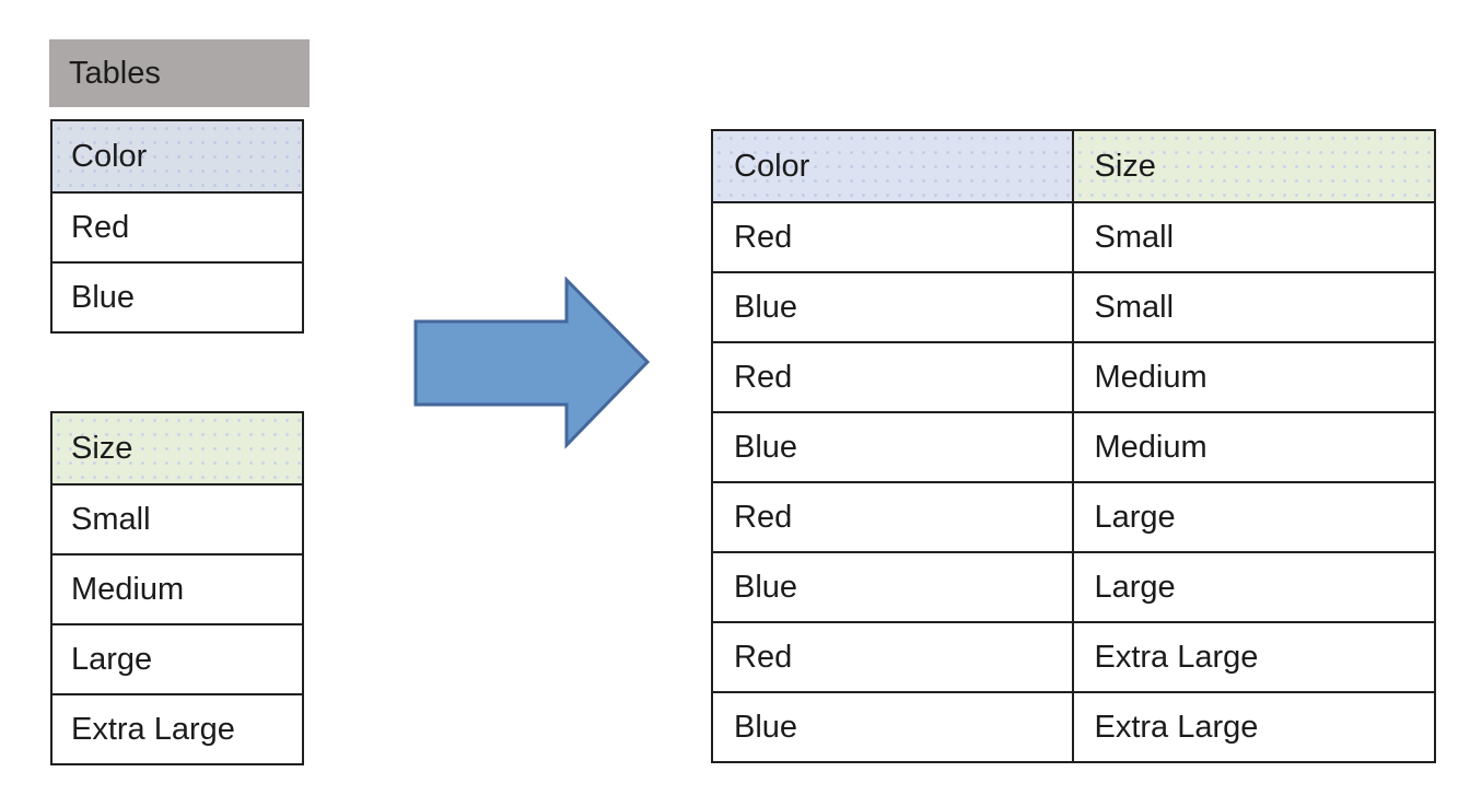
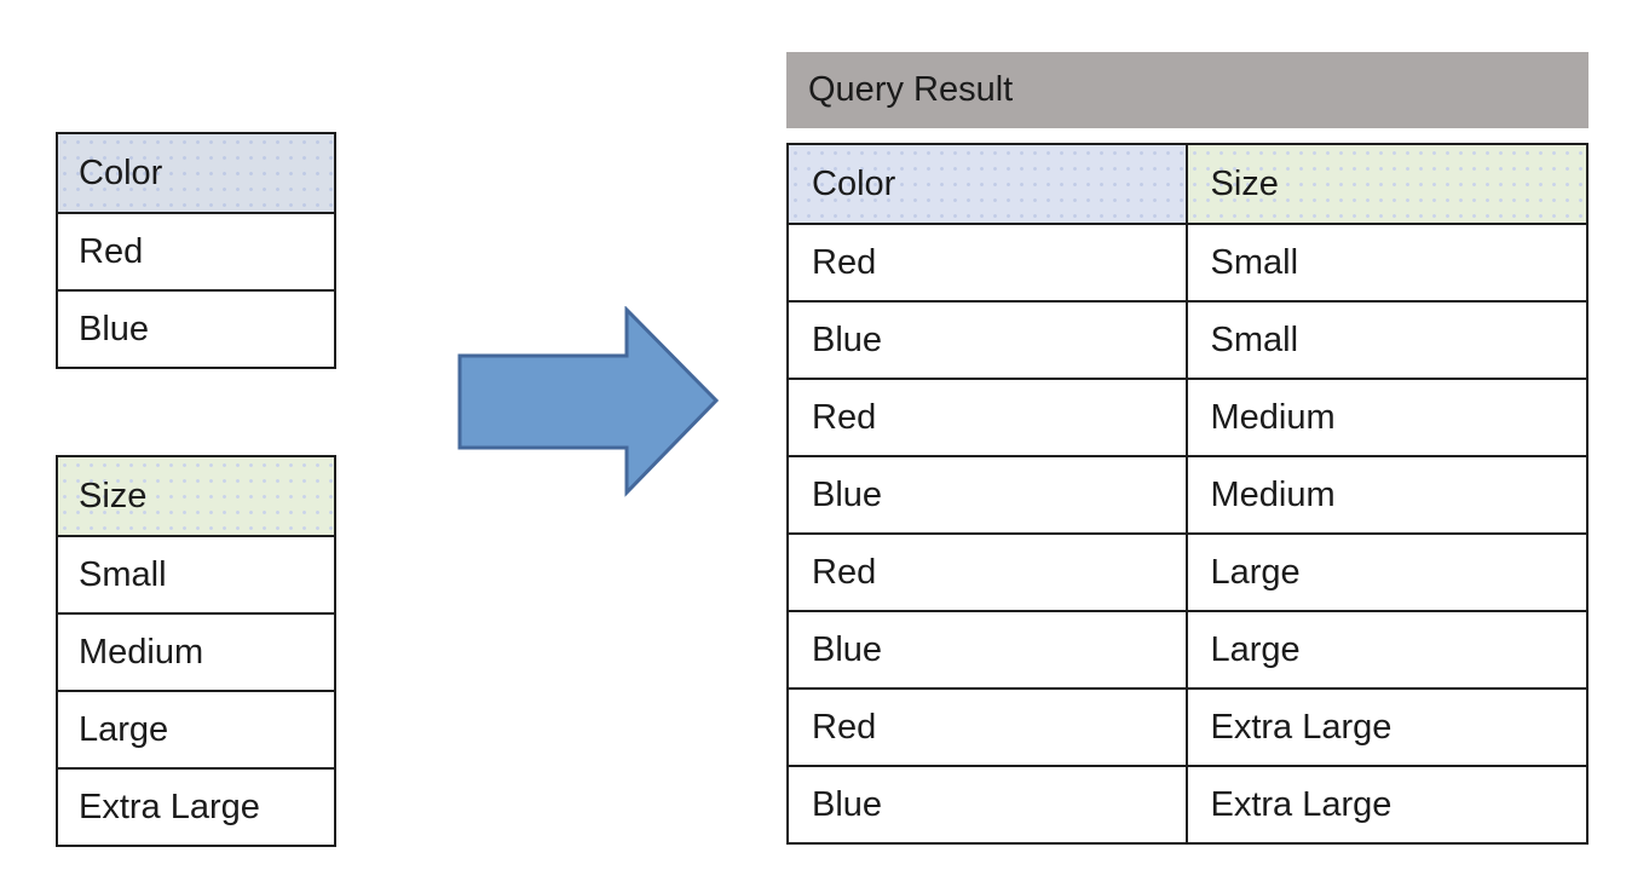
- Tables
  Color
  Red
  Blue
  Size
  Small
  Medium
  Large
  Extra Large
+ Query Result
  Color
  Size
  Red
  Small
  Blue
  Small
  Red
  Medium
  Blue
  Medium
  Red
  Large
  Blue
  Large
  Red
  Extra Large
  Blue
  Extra Large
